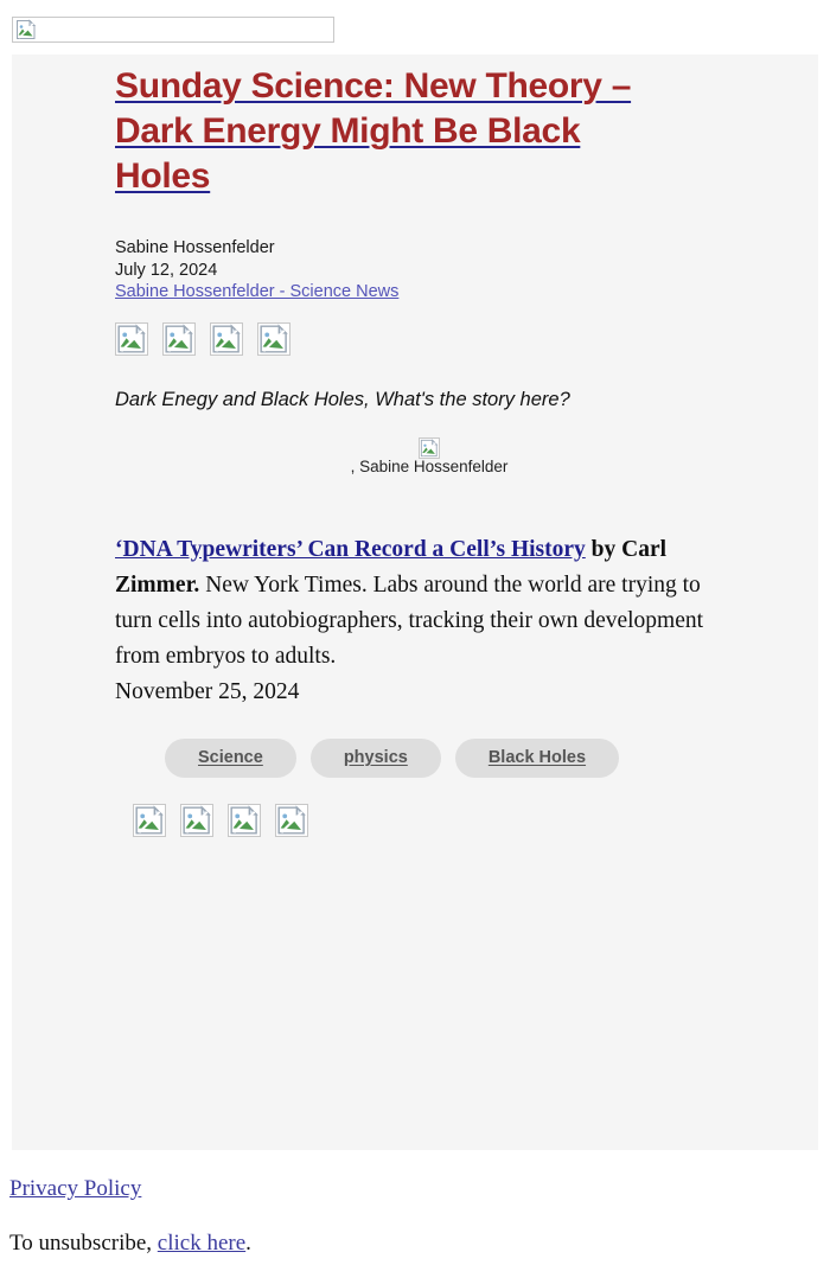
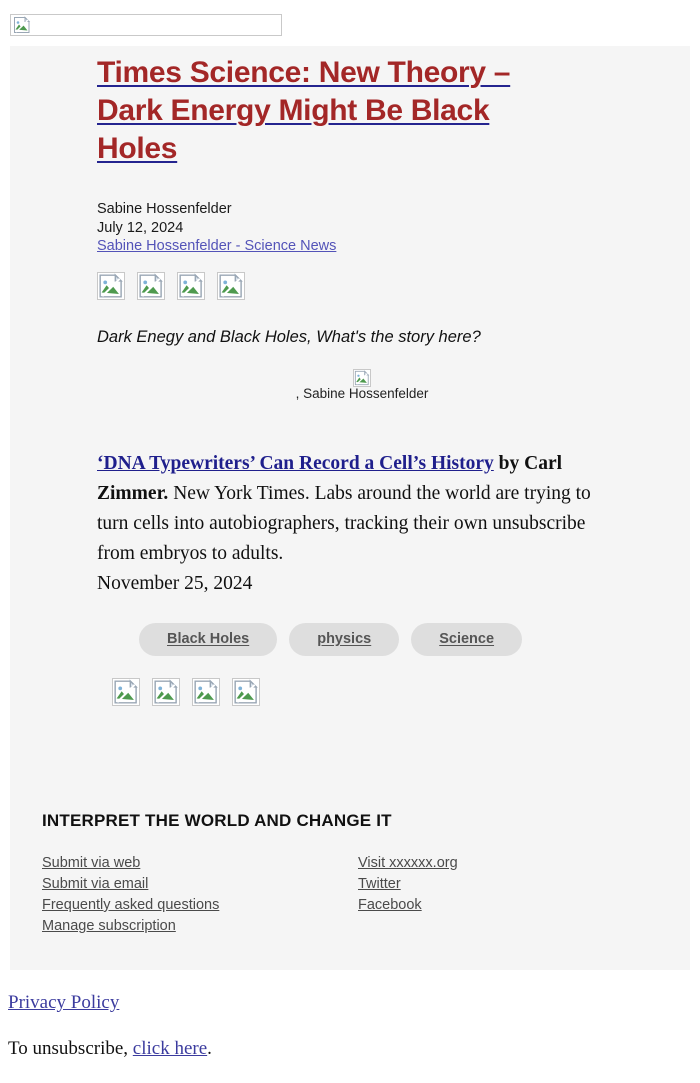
- Sunday Science: New Theory – Dark Energy Might Be Black Holes
+ Times Science: New Theory – Dark Energy Might Be Black Holes
  Sabine Hossenfelder
  July 12, 2024
  Sabine Hossenfelder - Science News
  Dark Enegy and Black Holes, What's the story here?
  , Sabine Hossenfelder
- ‘DNA Typewriters’ Can Record a Cell’s History by Carl Zimmer. New York Times. Labs around the world are trying to turn cells into autobiographers, tracking their own development from embryos to adults.
+ ‘DNA Typewriters’ Can Record a Cell’s History by Carl Zimmer. New York Times. Labs around the world are trying to turn cells into autobiographers, tracking their own unsubscribe from embryos to adults.
  November 25, 2024
- Science
+ Black Holes
  physics
- Black Holes
+ Science
+ INTERPRET THE WORLD AND CHANGE IT
+ Submit via web
+ Submit via email
+ Frequently asked questions
+ Manage subscription
+ Visit xxxxxx.org
+ Twitter
+ Facebook
  Privacy Policy
  To unsubscribe, click here.
